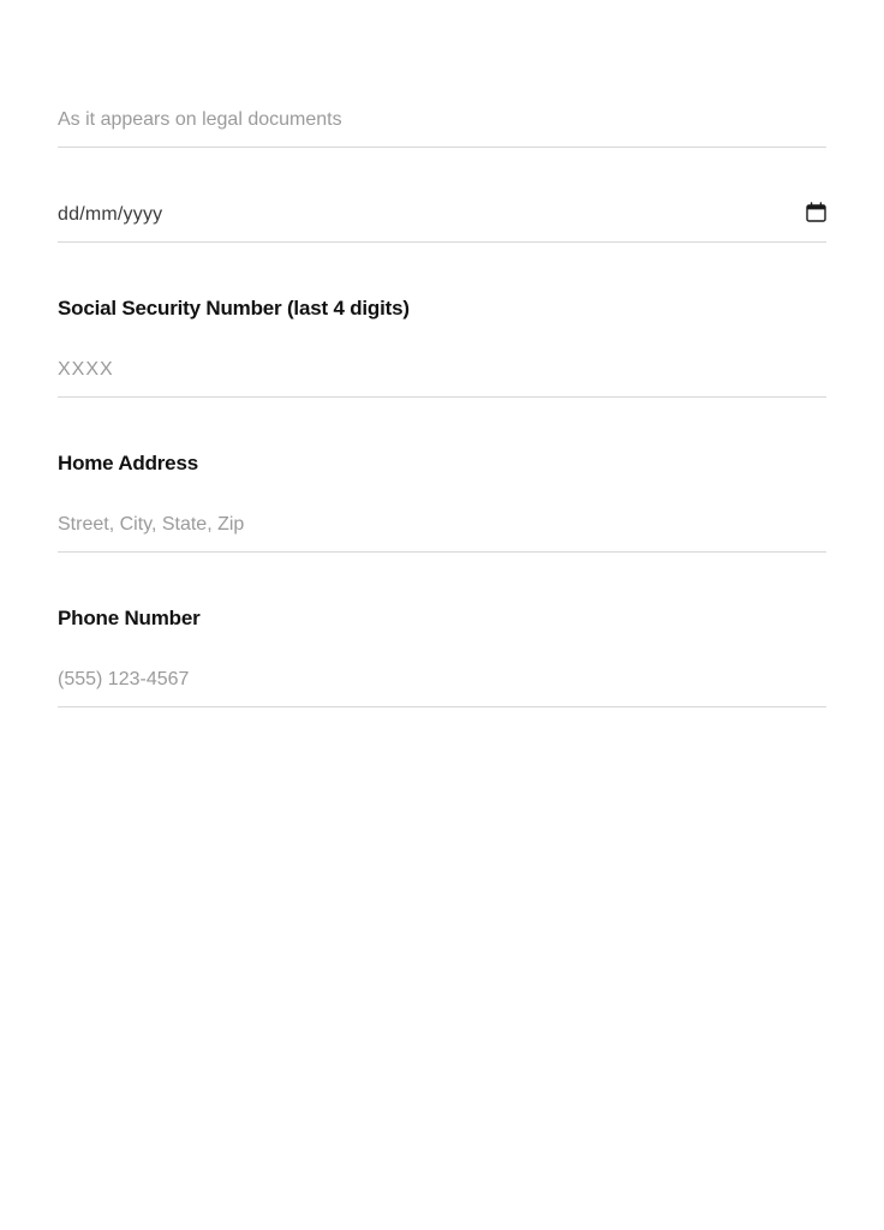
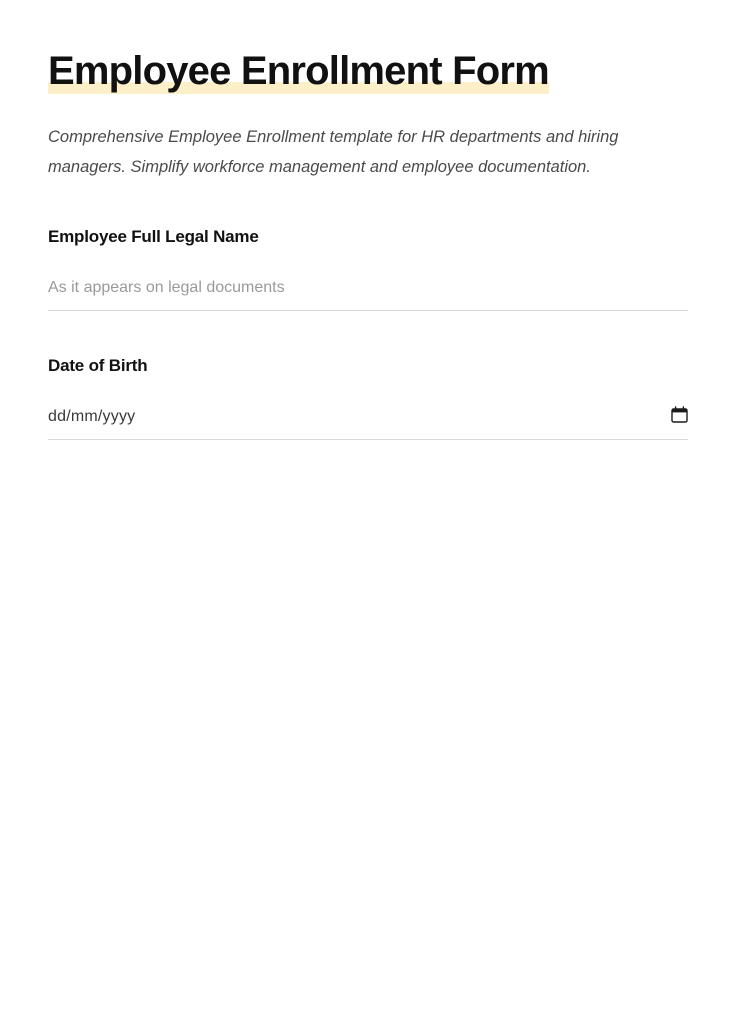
+ Employee Enrollment Form
+ Comprehensive Employee Enrollment template for HR departments and hiring managers. Simplify workforce management and employee documentation.
+ Employee Full Legal Name
  As it appears on legal documents
+ Date of Birth
  dd/mm/yyyy
- Social Security Number (last 4 digits)
- XXXX
- Home Address
- Street, City, State, Zip
- Phone Number
- (555) 123-4567
